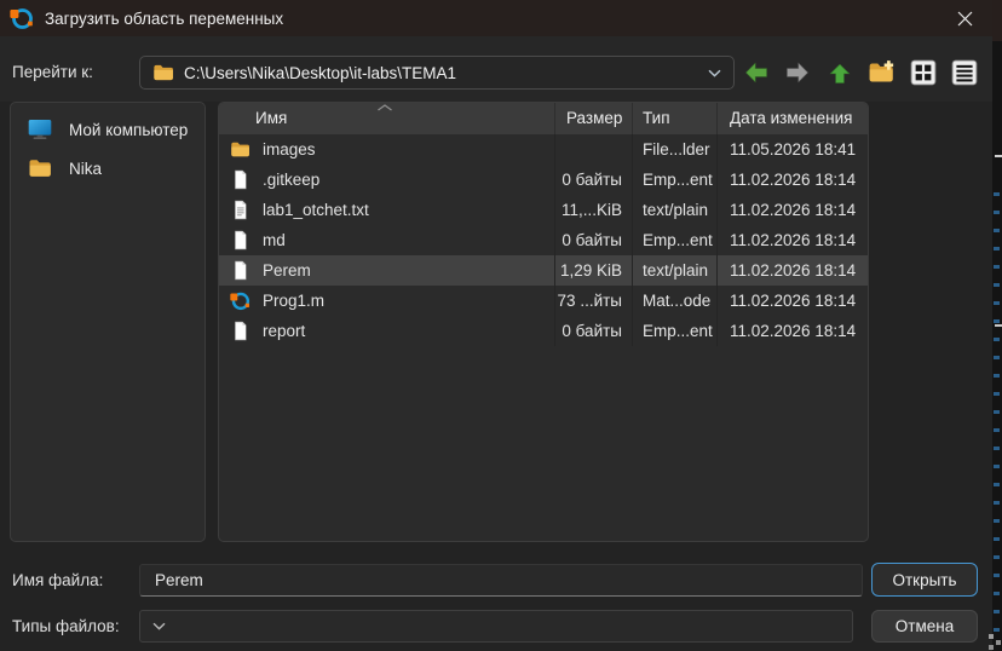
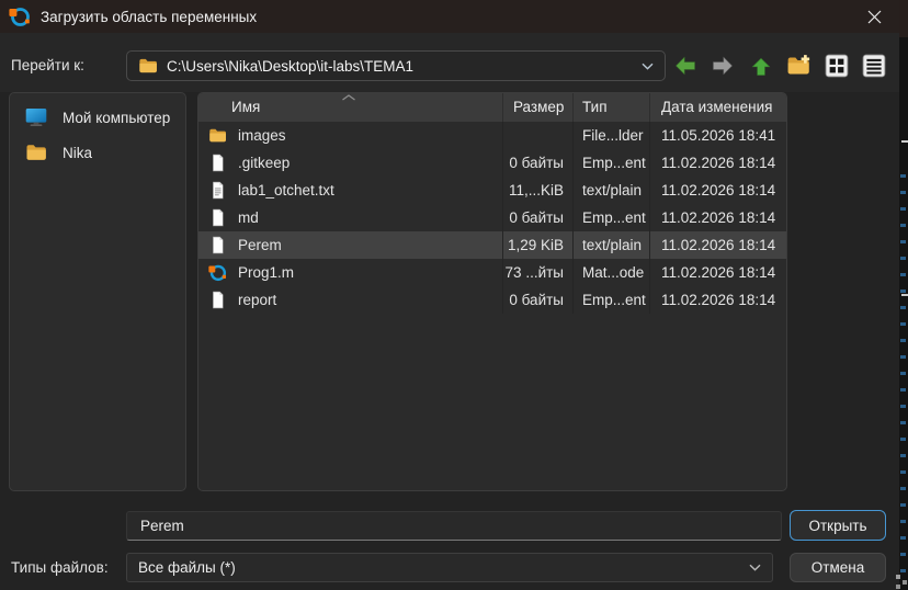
  Загрузить область переменных
  Перейти к:
  C:\Users\Nika\Desktop\it-labs\ТЕМА1
  Мой компьютер
  Nika
  Имя
  Размер
  Тип
  Дата изменения
  images
  File...lder
  11.05.2026 18:41
  .gitkeep
  0 байты
  Emp...ent
  11.02.2026 18:14
  lab1_otchet.txt
  11,...KiB
  text/plain
  11.02.2026 18:14
  md
  0 байты
  Emp...ent
  11.02.2026 18:14
  Perem
  1,29 KiB
  text/plain
  11.02.2026 18:14
  Prog1.m
  73 ...йты
  Mat...ode
  11.02.2026 18:14
  report
  0 байты
  Emp...ent
  11.02.2026 18:14
- Имя файла:
  Perem
  Открыть
  Типы файлов:
+ Все файлы (*)
  Отмена
